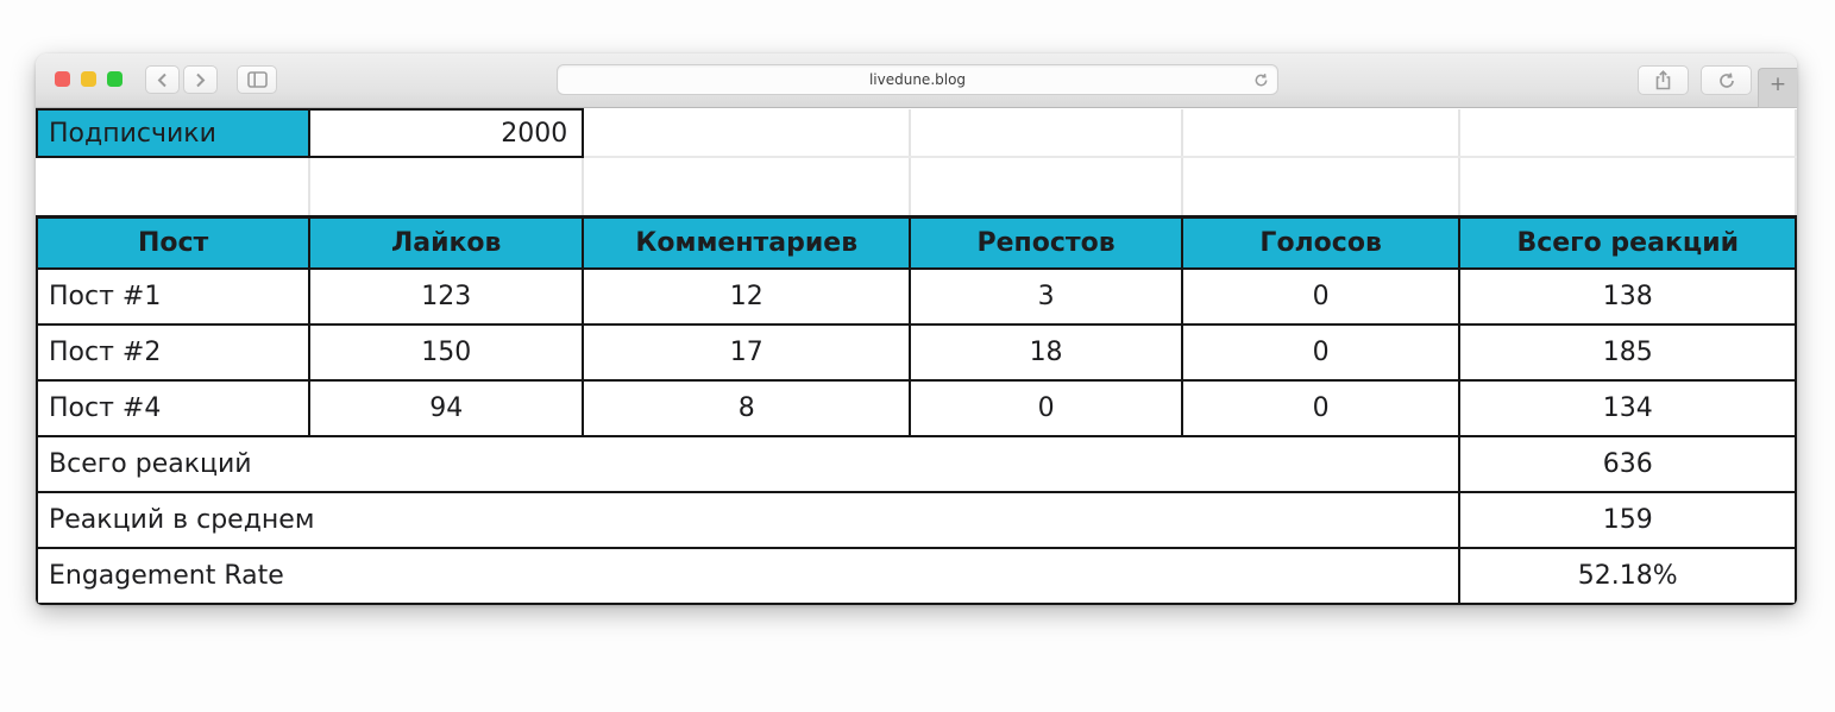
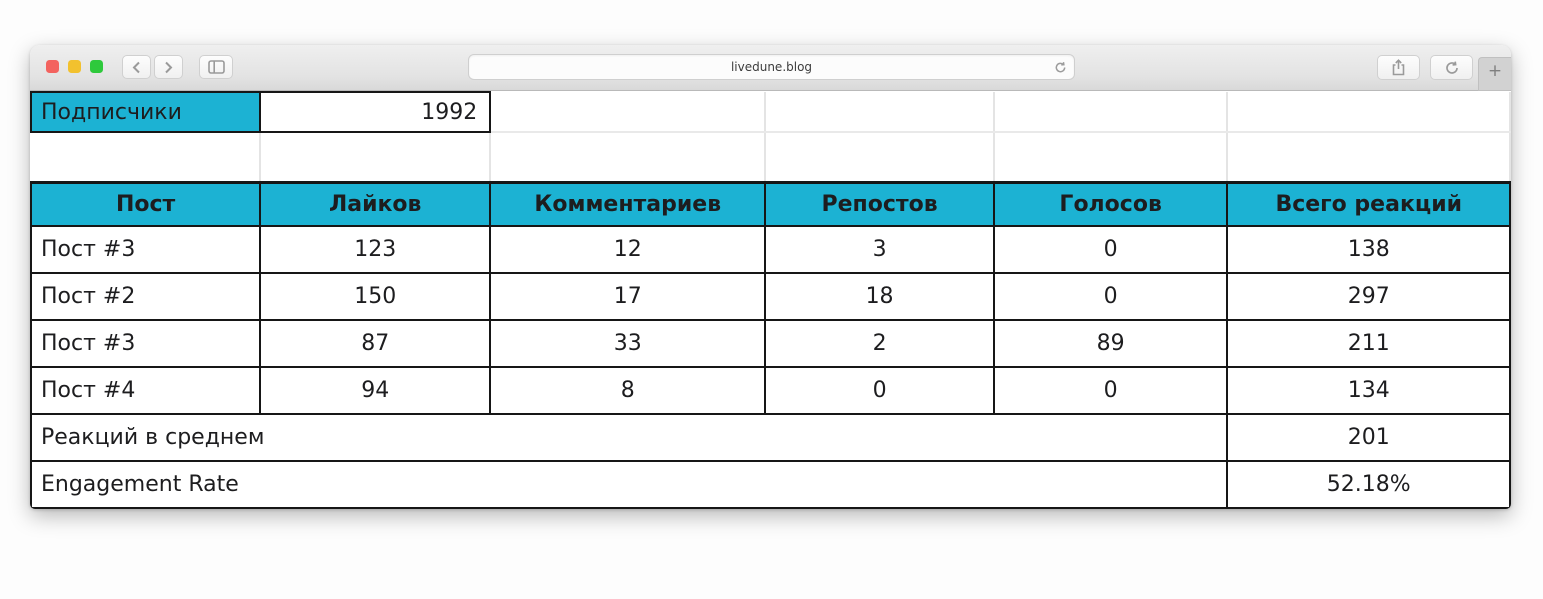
  livedune.blog
  +
- Подписчики	2000
+ Подписчики	1992
  Пост	Лайков	Комментариев	Репостов	Голосов	Всего реакций
- Пост #1	123	12	3	0	138
+ Пост #3	123	12	3	0	138
- Пост #2	150	17	18	0	185
+ Пост #2	150	17	18	0	297
+ Пост #3	87	33	2	89	211
  Пост #4	94	8	0	0	134
- Всего реакций	636
- Реакций в среднем	159
+ Реакций в среднем	201
  Engagement Rate	52.18%
